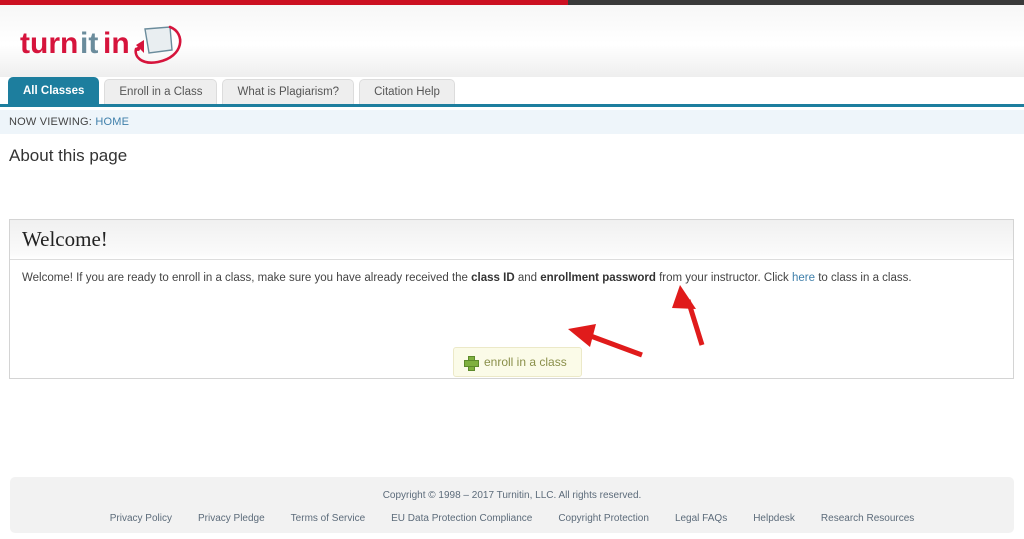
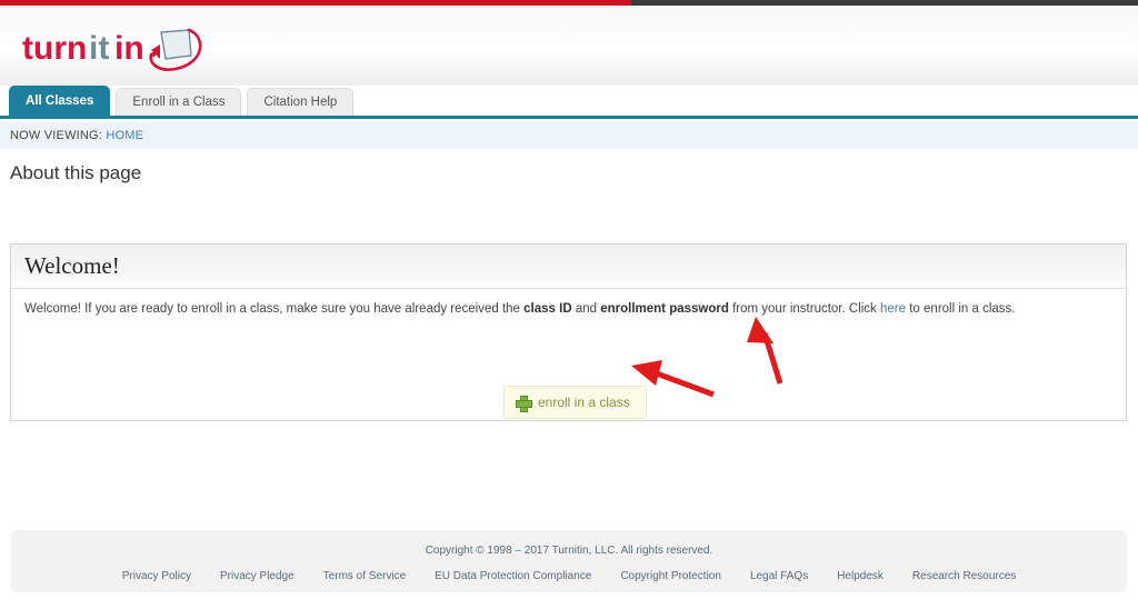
  turn
  it
  in
  All Classes
  Enroll in a Class
- What is Plagiarism?
  Citation Help
  NOW VIEWING: HOME
  About this page
  Welcome!
- Welcome! If you are ready to enroll in a class, make sure you have already received the class ID and enrollment password from your instructor. Click here to class in a class.
+ Welcome! If you are ready to enroll in a class, make sure you have already received the class ID and enrollment password from your instructor. Click here to enroll in a class.
  enroll in a class
  Copyright © 1998 – 2017 Turnitin, LLC. All rights reserved.
  Privacy Policy
  Privacy Pledge
  Terms of Service
  EU Data Protection Compliance
  Copyright Protection
  Legal FAQs
  Helpdesk
  Research Resources
